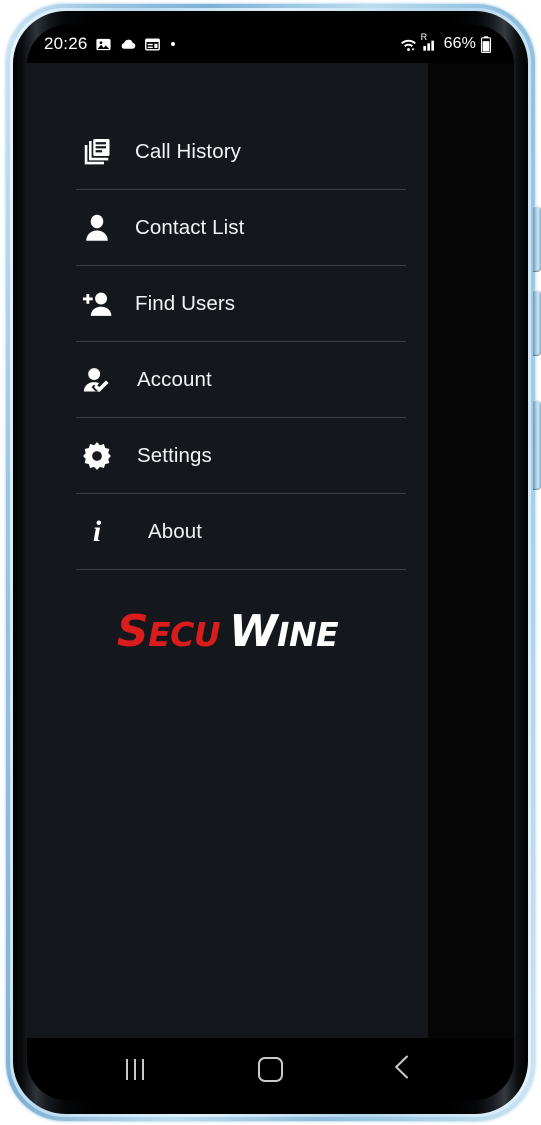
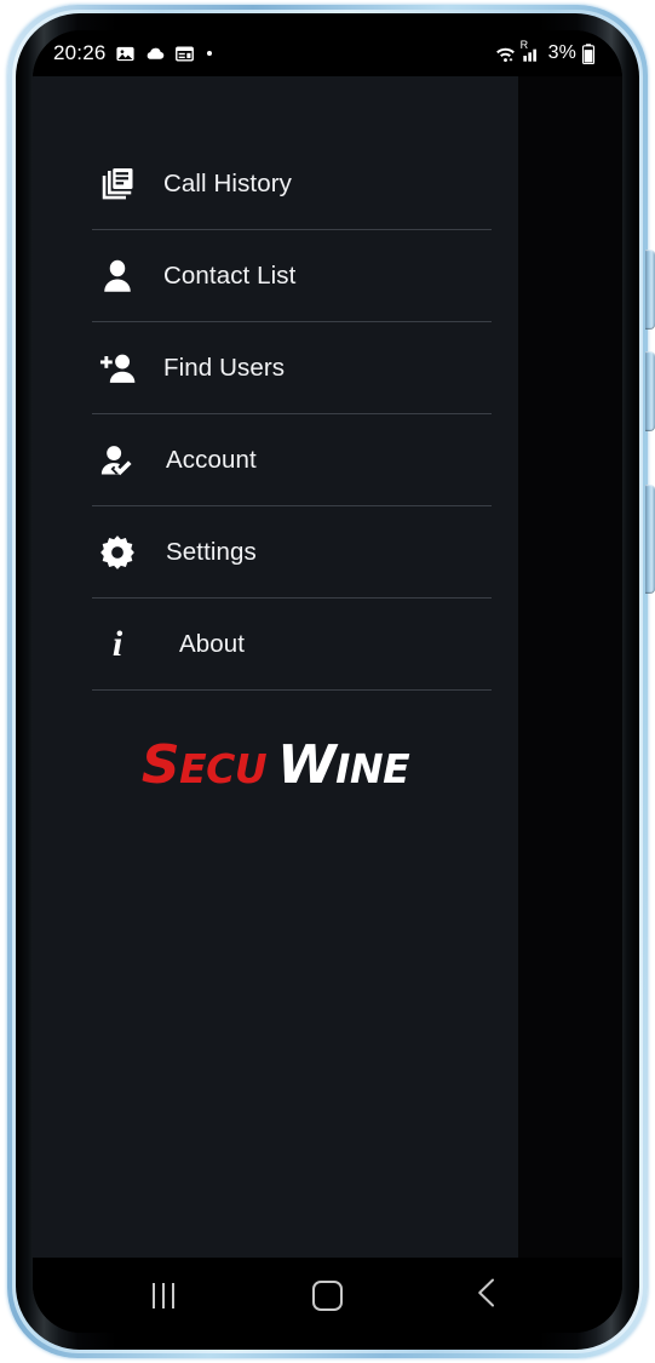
  20:26
  R
- 66%
+ 3%
  Call History
  Contact List
  Find Users
  Account
  Settings
  i
  About
  SECU WINE
